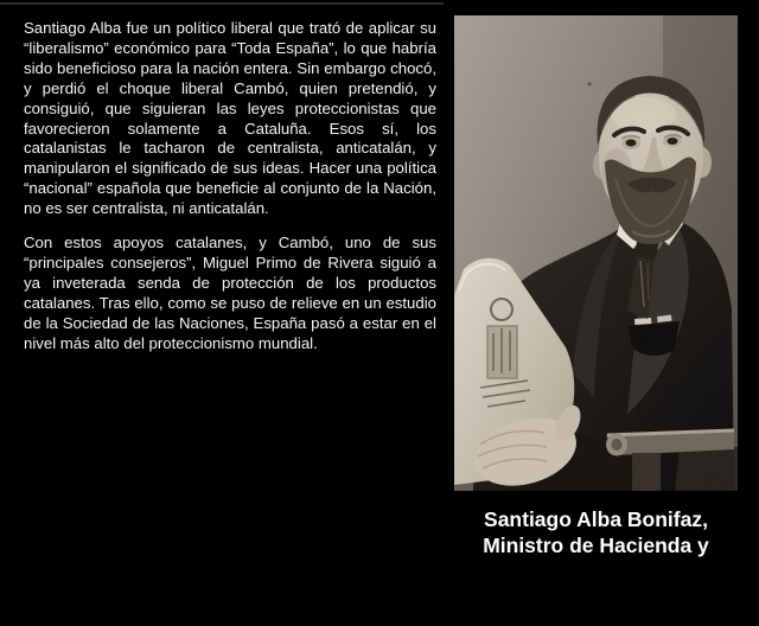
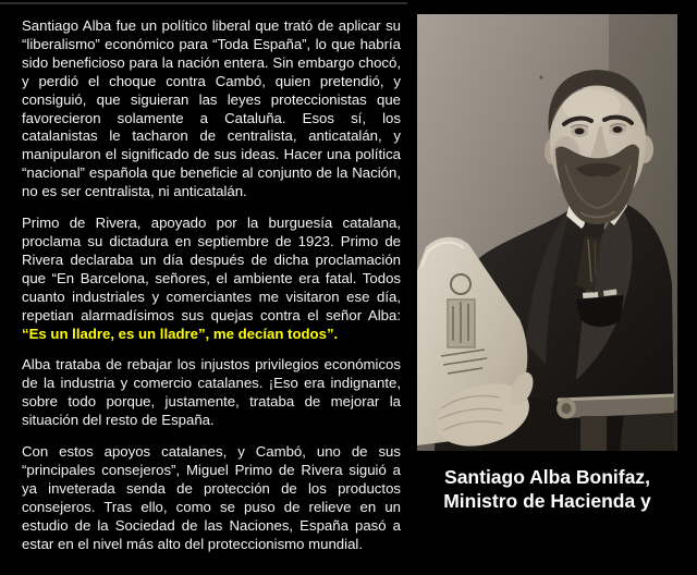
- Santiago Alba fue un político liberal que trató de aplicar su “liberalismo” económico para “Toda España”, lo que habría sido beneficioso para la nación entera. Sin embargo chocó, y perdió el choque liberal Cambó, quien pretendió, y consiguió, que siguieran las leyes proteccionistas que favorecieron solamente a Cataluña. Esos sí, los catalanistas le tacharon de centralista, anticatalán, y manipularon el significado de sus ideas. Hacer una política “nacional” española que beneficie al conjunto de la Nación, no es ser centralista, ni anticatalán.
+ Santiago Alba fue un político liberal que trató de aplicar su “liberalismo” económico para “Toda España”, lo que habría sido beneficioso para la nación entera. Sin embargo chocó, y perdió el choque contra Cambó, quien pretendió, y consiguió, que siguieran las leyes proteccionistas que favorecieron solamente a Cataluña. Esos sí, los catalanistas le tacharon de centralista, anticatalán, y manipularon el significado de sus ideas. Hacer una política “nacional” española que beneficie al conjunto de la Nación, no es ser centralista, ni anticatalán.
+ Primo de Rivera, apoyado por la burguesía catalana, proclama su dictadura en septiembre de 1923. Primo de Rivera declaraba un día después de dicha proclamación que “En Barcelona, señores, el ambiente era fatal. Todos cuanto industriales y comerciantes me visitaron ese día, repetian alarmadísimos sus quejas contra el señor Alba: “Es un lladre, es un lladre”, me decían todos”.
+ Alba trataba de rebajar los injustos privilegios económicos de la industria y comercio catalanes. ¡Eso era indignante, sobre todo porque, justamente, trataba de mejorar la situación del resto de España.
- Con estos apoyos catalanes, y Cambó, uno de sus “principales consejeros”, Miguel Primo de Rivera siguió a ya inveterada senda de protección de los productos catalanes. Tras ello, como se puso de relieve en un estudio de la Sociedad de las Naciones, España pasó a estar en el nivel más alto del proteccionismo mundial.
+ Con estos apoyos catalanes, y Cambó, uno de sus “principales consejeros”, Miguel Primo de Rivera siguió a ya inveterada senda de protección de los productos consejeros. Tras ello, como se puso de relieve en un estudio de la Sociedad de las Naciones, España pasó a estar en el nivel más alto del proteccionismo mundial.
  Santiago Alba Bonifaz,
  Ministro de Hacienda y
